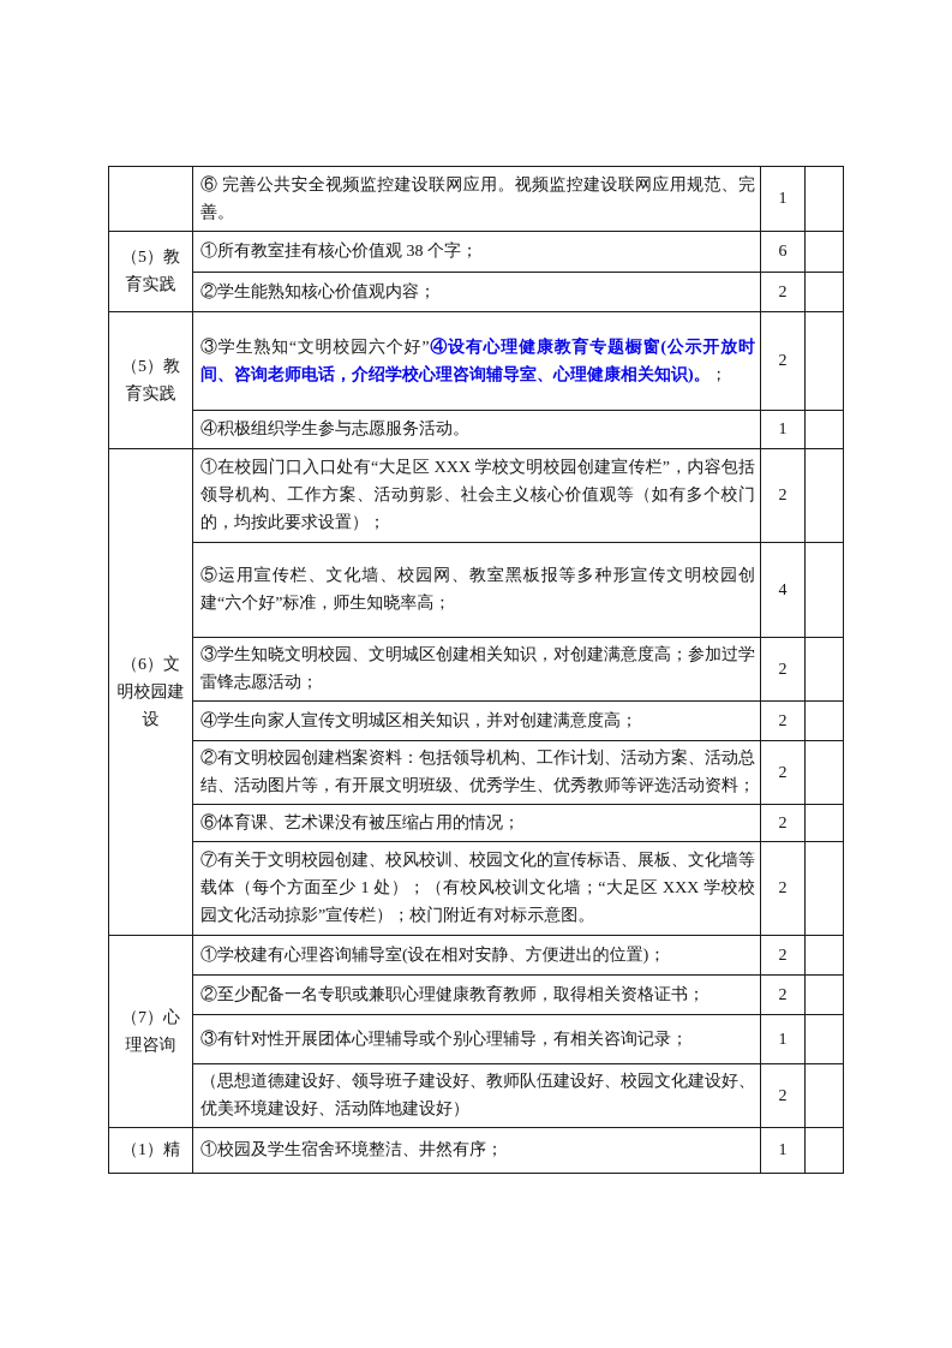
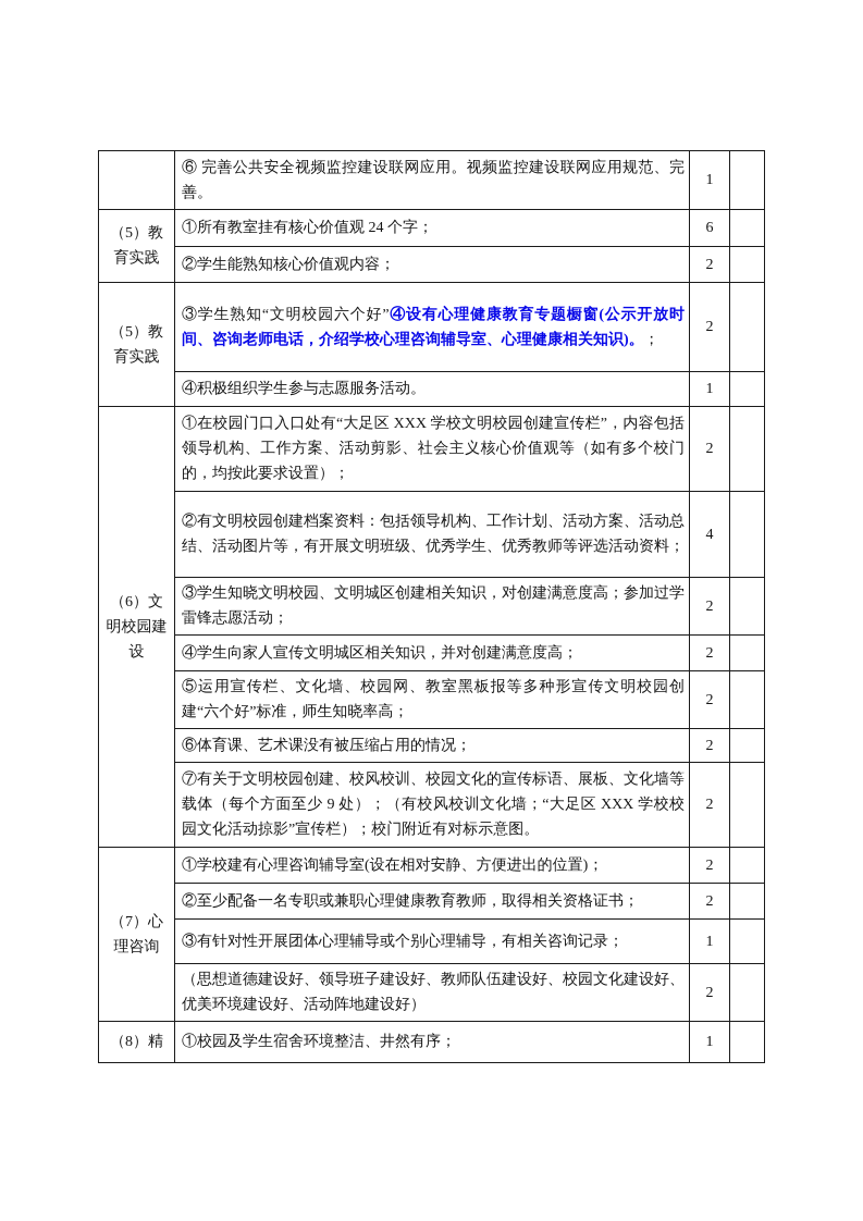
  	⑥ 完善公共安全视频监控建设联网应用。视频监控建设联网应用规范、完善。	1
- （5）教育实践	①所有教室挂有核心价值观 38 个字；	6
+ （5）教育实践	①所有教室挂有核心价值观 24 个字；	6
  ②学生能熟知核心价值观内容；	2
  （5）教育实践	③学生熟知“文明校园六个好”④设有心理健康教育专题橱窗(公示开放时间、咨询老师电话，介绍学校心理咨询辅导室、心理健康相关知识)。；	2
  ④积极组织学生参与志愿服务活动。	1
  （6）文明校园建设	①在校园门口入口处有“大足区 XXX 学校文明校园创建宣传栏”，内容包括领导机构、工作方案、活动剪影、社会主义核心价值观等（如有多个校门的，均按此要求设置）；	2
- ⑤运用宣传栏、文化墙、校园网、教室黑板报等多种形宣传文明校园创建“六个好”标准，师生知晓率高；	4
+ ②有文明校园创建档案资料：包括领导机构、工作计划、活动方案、活动总结、活动图片等，有开展文明班级、优秀学生、优秀教师等评选活动资料；	4
  ③学生知晓文明校园、文明城区创建相关知识，对创建满意度高；参加过学雷锋志愿活动；	2
  ④学生向家人宣传文明城区相关知识，并对创建满意度高；	2
- ②有文明校园创建档案资料：包括领导机构、工作计划、活动方案、活动总结、活动图片等，有开展文明班级、优秀学生、优秀教师等评选活动资料；	2
+ ⑤运用宣传栏、文化墙、校园网、教室黑板报等多种形宣传文明校园创建“六个好”标准，师生知晓率高；	2
  ⑥体育课、艺术课没有被压缩占用的情况；	2
- ⑦有关于文明校园创建、校风校训、校园文化的宣传标语、展板、文化墙等载体（每个方面至少 1 处）；（有校风校训文化墙；“大足区 XXX 学校校园文化活动掠影”宣传栏）；校门附近有对标示意图。	2
+ ⑦有关于文明校园创建、校风校训、校园文化的宣传标语、展板、文化墙等载体（每个方面至少 9 处）；（有校风校训文化墙；“大足区 XXX 学校校园文化活动掠影”宣传栏）；校门附近有对标示意图。	2
  （7）心理咨询	①学校建有心理咨询辅导室(设在相对安静、方便进出的位置)；	2
  ②至少配备一名专职或兼职心理健康教育教师，取得相关资格证书；	2
  ③有针对性开展团体心理辅导或个别心理辅导，有相关咨询记录；	1
  （思想道德建设好、领导班子建设好、教师队伍建设好、校园文化建设好、优美环境建设好、活动阵地建设好）	2
- （1）精	①校园及学生宿舍环境整洁、井然有序；	1
+ （8）精	①校园及学生宿舍环境整洁、井然有序；	1
